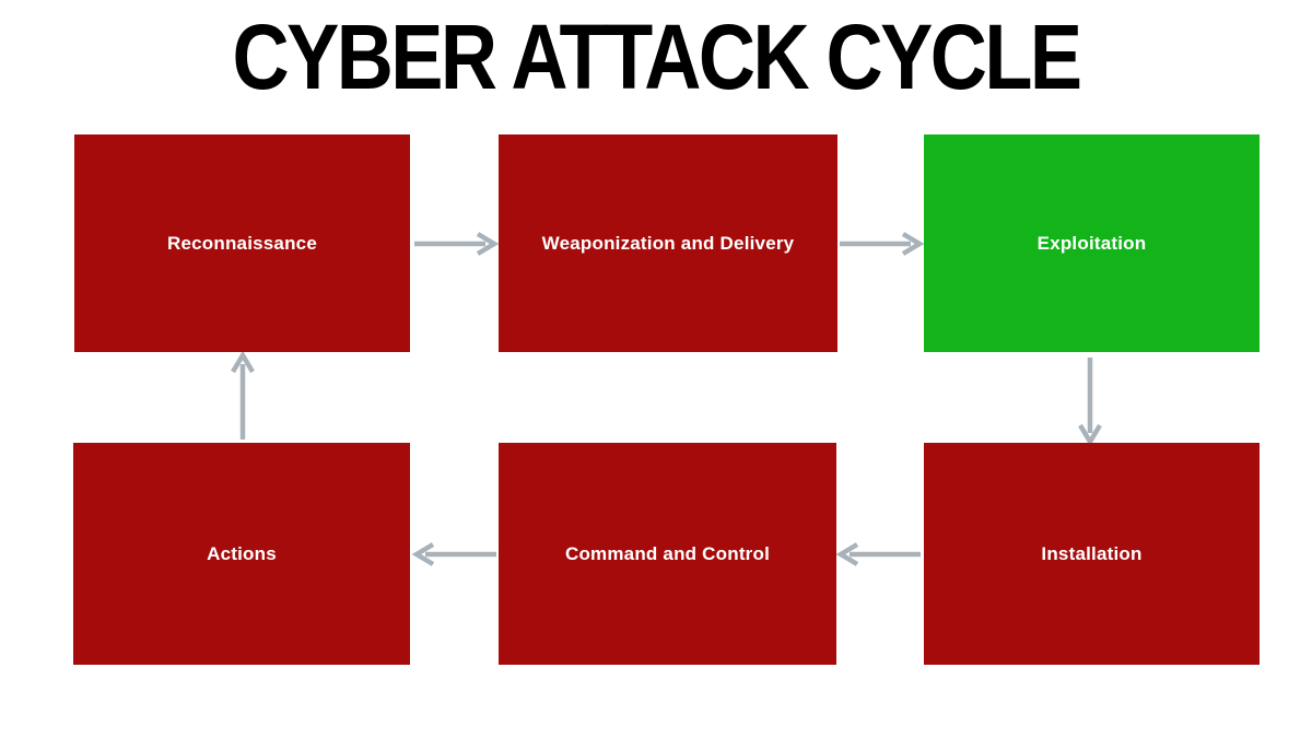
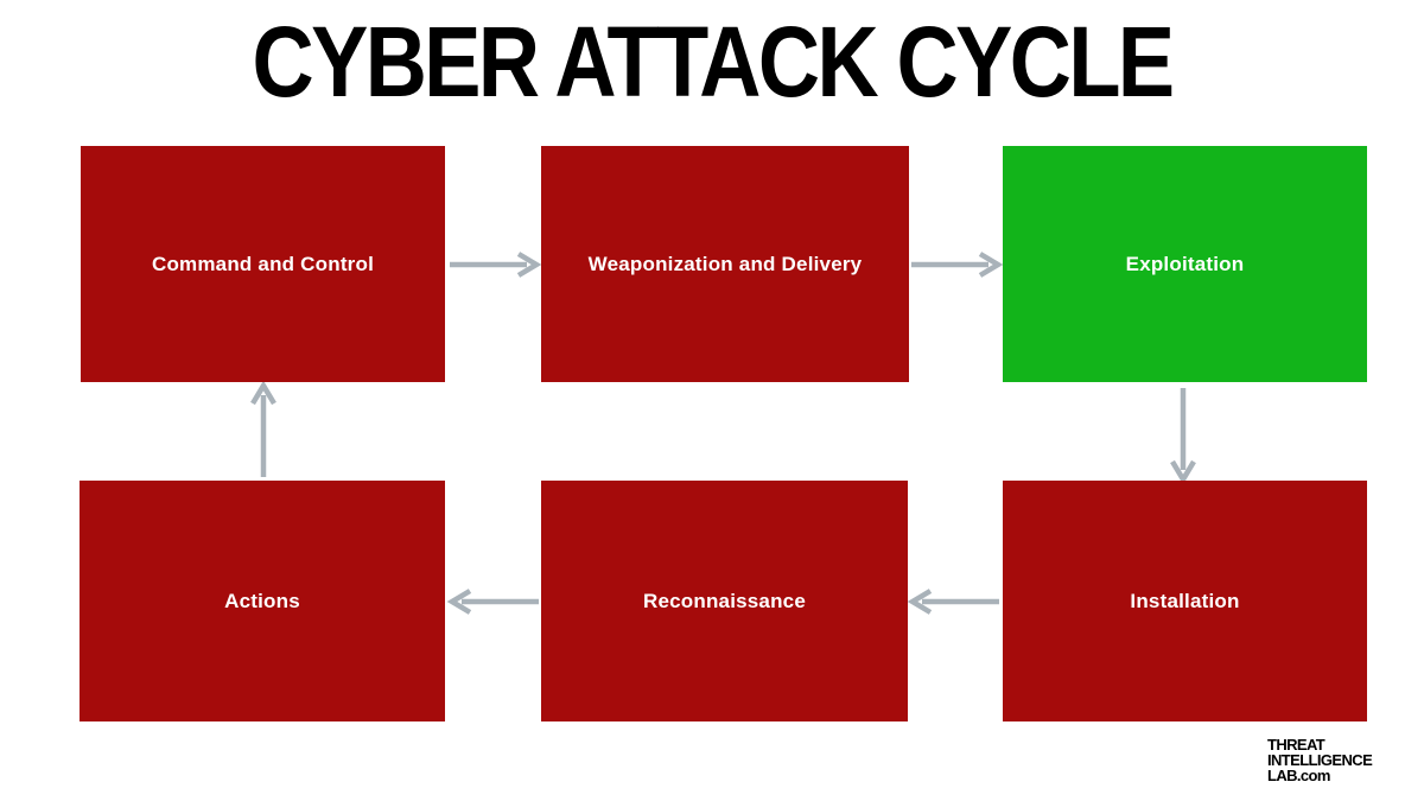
  CYBER ATTACK CYCLE
- Reconnaissance
+ Command and Control
  Weaponization and Delivery
  Exploitation
  Actions
- Command and Control
+ Reconnaissance
  Installation
+ THREAT
+ INTELLIGENCE
+ LAB.com
